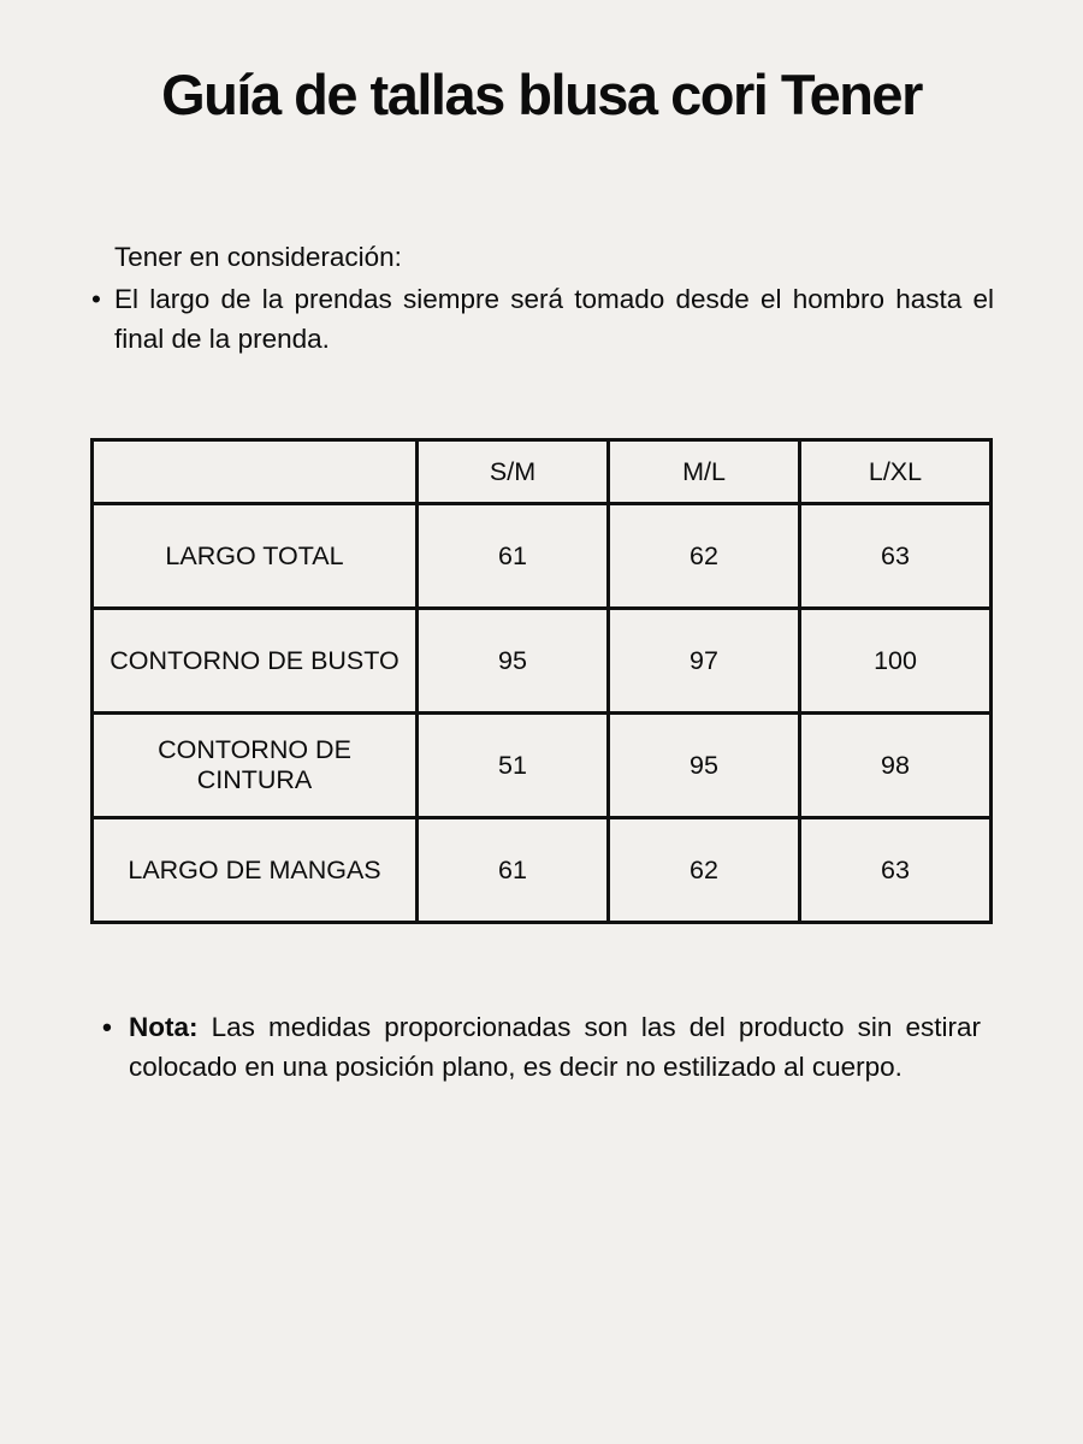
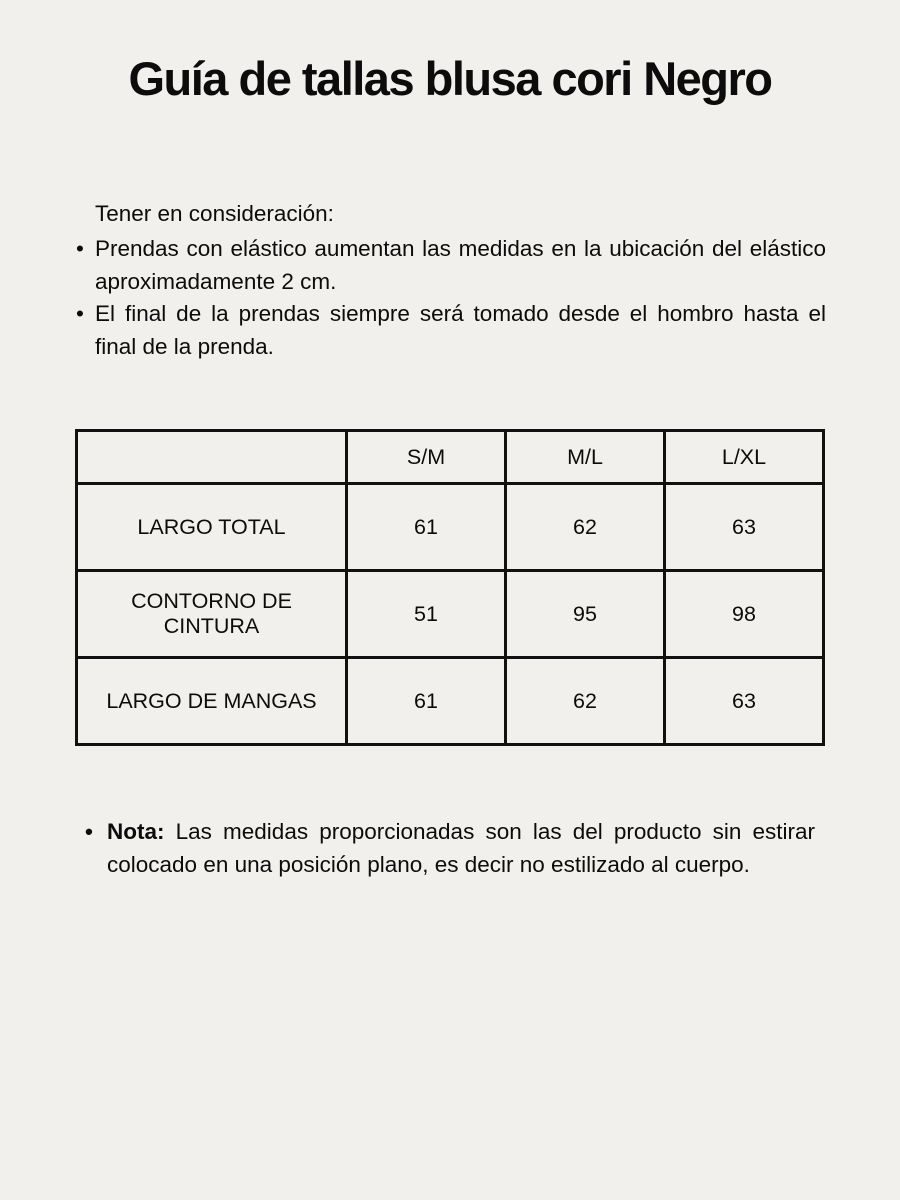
- Guía de tallas blusa cori Tener
+ Guía de tallas blusa cori Negro
  Tener en consideración:
+ Prendas con elástico aumentan las medidas en la ubicación del elástico aproximadamente 2 cm.
- El largo de la prendas siempre será tomado desde el hombro hasta el final de la prenda.
+ El final de la prendas siempre será tomado desde el hombro hasta el final de la prenda.
  	S/M	M/L	L/XL
  LARGO TOTAL	61	62	63
- CONTORNO DE BUSTO	95	97	100
  CONTORNO DE CINTURA	51	95	98
  LARGO DE MANGAS	61	62	63
  Nota: Las medidas proporcionadas son las del producto sin estirar colocado en una posición plano, es decir no estilizado al cuerpo.
